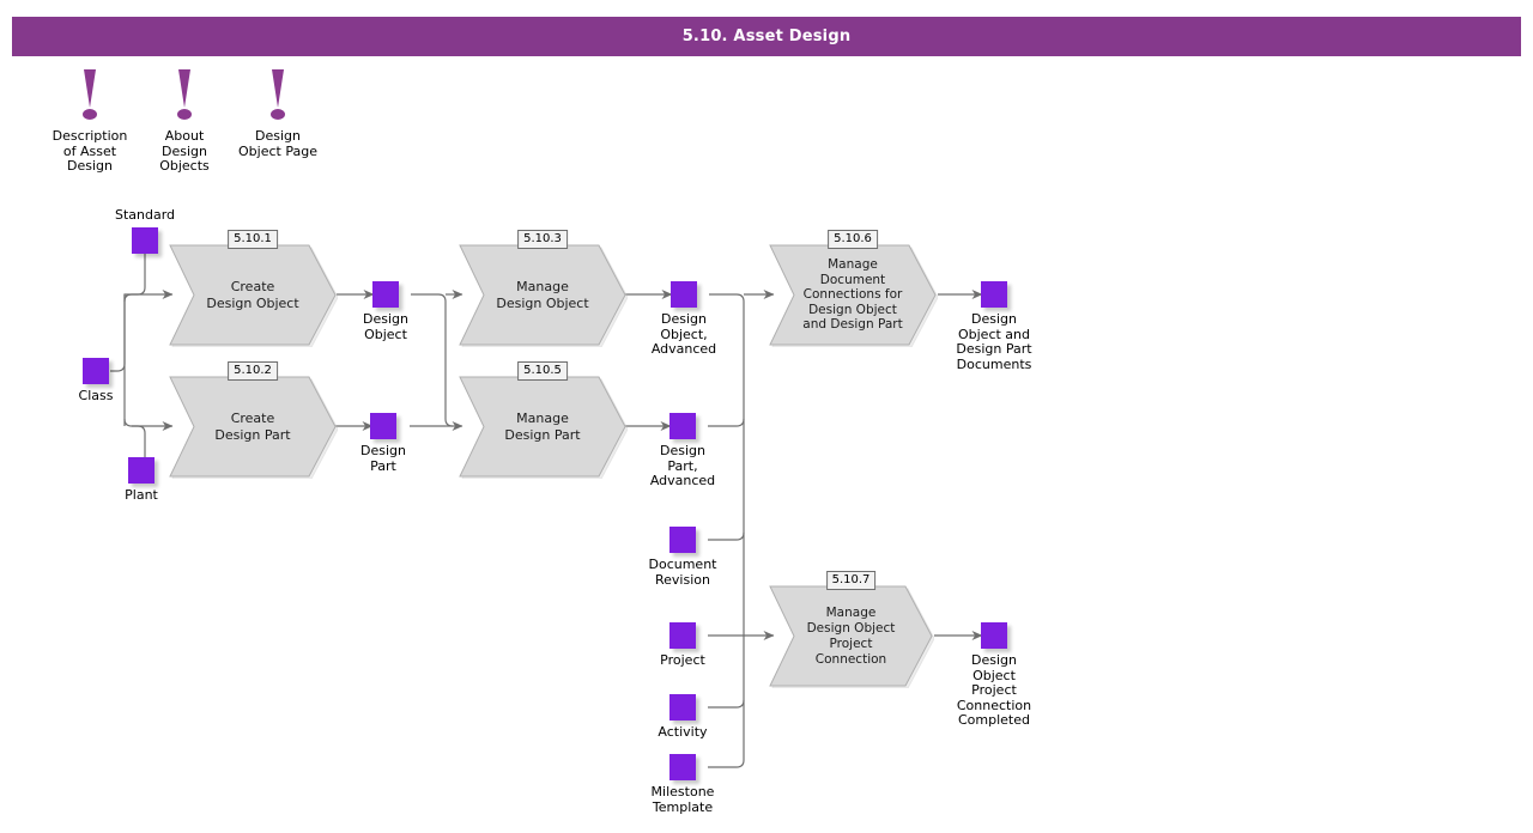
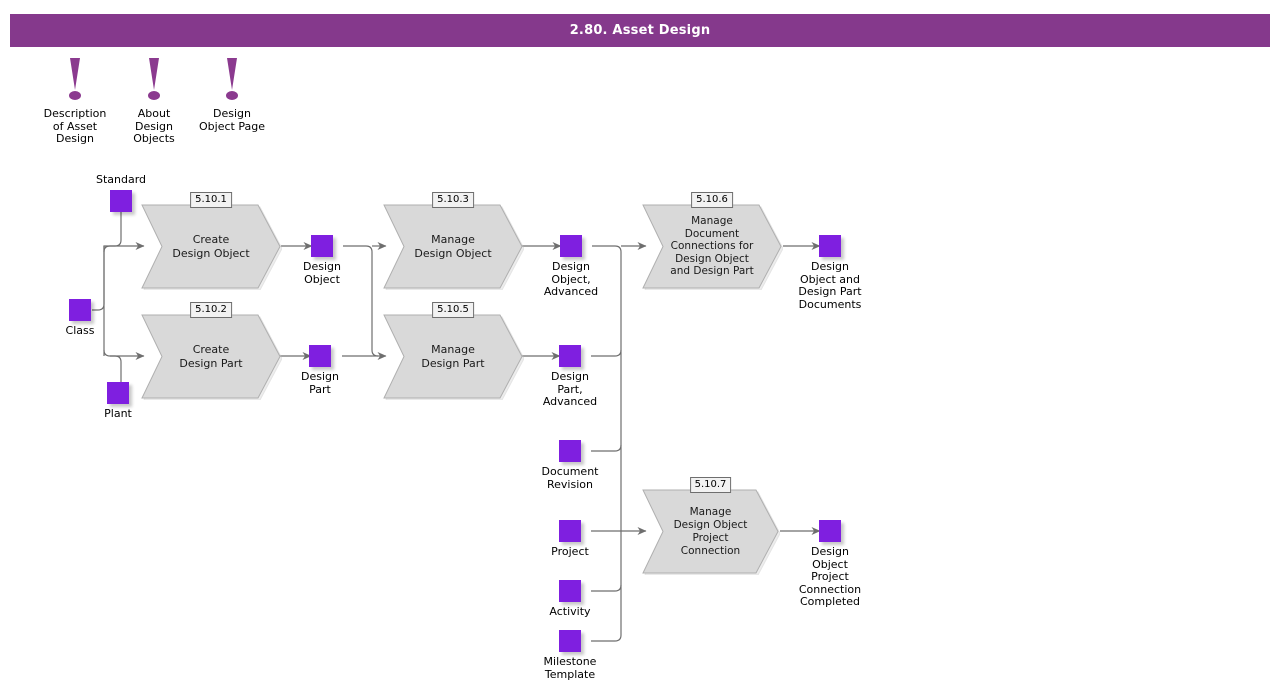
- 5.10. Asset Design
+ 2.80. Asset Design
  Description
  of Asset
  Design
  About
  Design
  Objects
  Design
  Object Page
  Standard
  Class
  Plant
  Design
  Object
  Design
  Part
  Design
  Object,
  Advanced
  Design
  Part,
  Advanced
  Document
  Revision
  Project
  Activity
  Milestone
  Template
  Design
  Object and
  Design Part
  Documents
  Design
  Object
  Project
  Connection
  Completed
  Create
  Design Object
  5.10.1
  Create
  Design Part
  5.10.2
  Manage
  Design Object
  5.10.3
  Manage
  Design Part
  5.10.5
  Manage
  Document
  Connections for
  Design Object
  and Design Part
  5.10.6
  Manage
  Design Object
  Project
  Connection
  5.10.7
